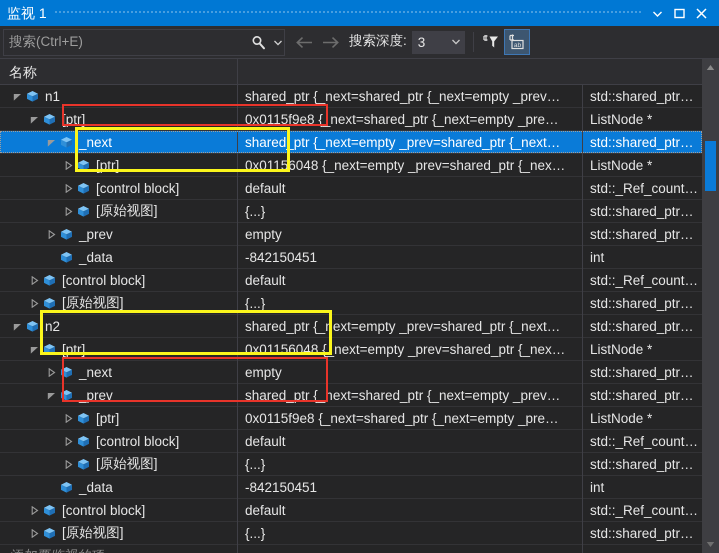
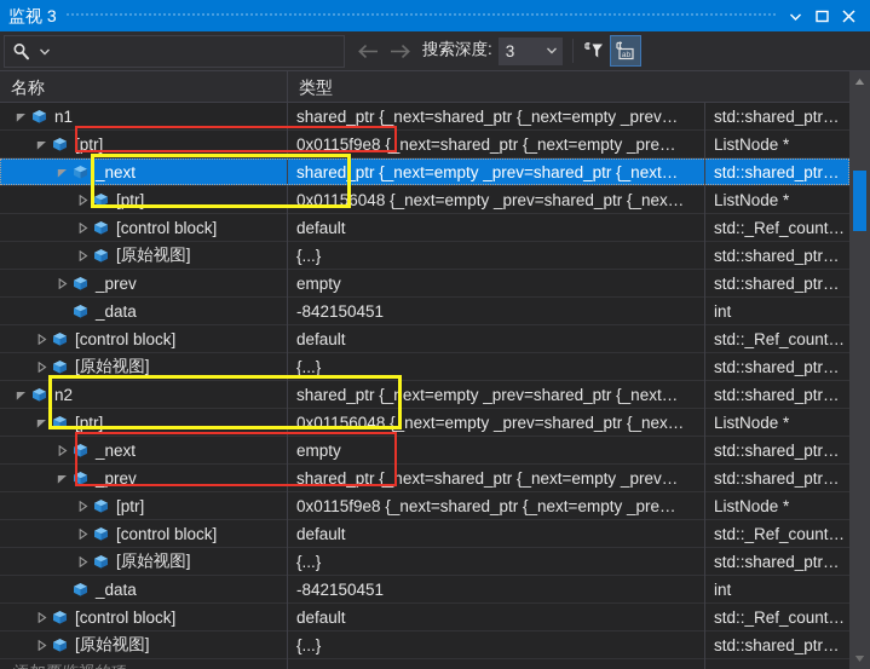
- 监视 1
+ 监视 3
- 搜索(Ctrl+E)
  搜索深度:
  3
  名称
+ 类型
  n1
  shared_ptr {_next=shared_ptr {_next=empty _prev…
  std::shared_ptr…
  [ptr]
  0x0115f9e8 {_next=shared_ptr {_next=empty _pre…
  ListNode *
  _next
  shared_ptr {_next=empty _prev=shared_ptr {_next…
  std::shared_ptr…
  [ptr]
  0x01156048 {_next=empty _prev=shared_ptr {_nex…
  ListNode *
  [control block]
  default
  std::_Ref_count…
  [原始视图]
  {...}
  std::shared_ptr…
  _prev
  empty
  std::shared_ptr…
  _data
  -842150451
  int
  [control block]
  default
  std::_Ref_count…
  [原始视图]
  {...}
  std::shared_ptr…
  n2
  shared_ptr {_next=empty _prev=shared_ptr {_next…
  std::shared_ptr…
  [ptr]
  0x01156048 {_next=empty _prev=shared_ptr {_nex…
  ListNode *
  _next
  empty
  std::shared_ptr…
  _prev
  shared_ptr {_next=shared_ptr {_next=empty _prev…
  std::shared_ptr…
  [ptr]
  0x0115f9e8 {_next=shared_ptr {_next=empty _pre…
  ListNode *
  [control block]
  default
  std::_Ref_count…
  [原始视图]
  {...}
  std::shared_ptr…
  _data
  -842150451
  int
  [control block]
  default
  std::_Ref_count…
  [原始视图]
  {...}
  std::shared_ptr…
